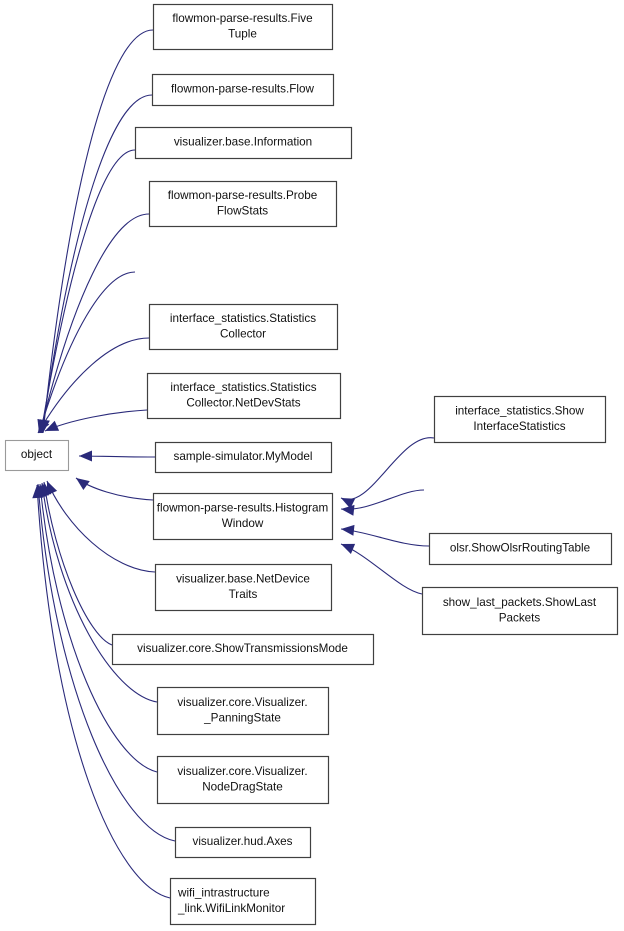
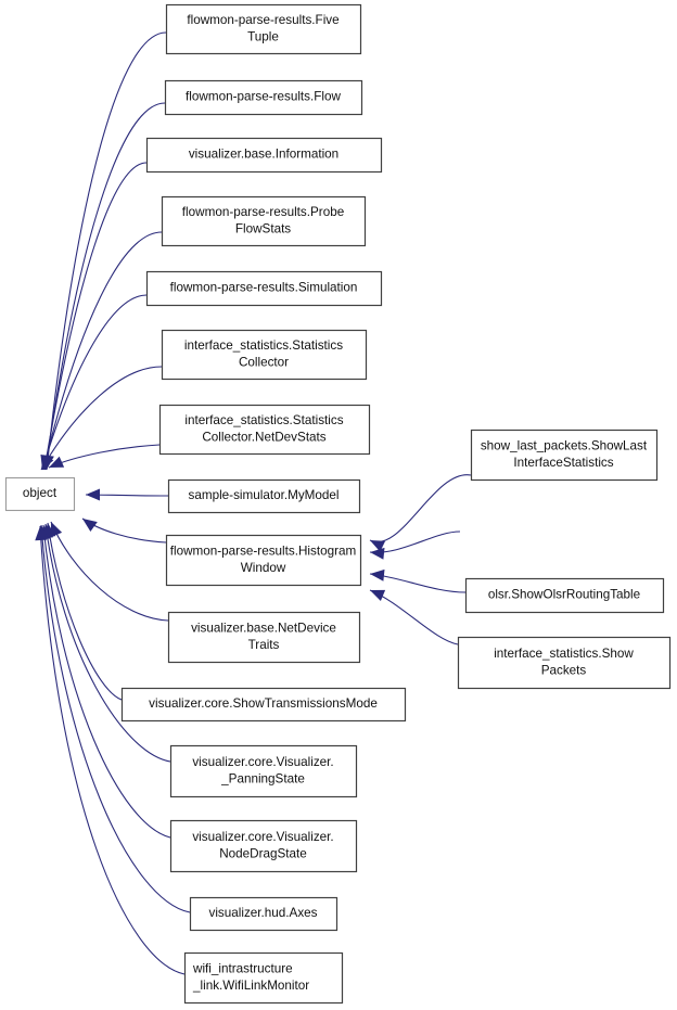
  object
  flowmon-parse-results.Five
  Tuple
  flowmon-parse-results.Flow
  visualizer.base.Information
  flowmon-parse-results.Probe
  FlowStats
+ flowmon-parse-results.Simulation
  interface_statistics.Statistics
  Collector
  interface_statistics.Statistics
  Collector.NetDevStats
  sample-simulator.MyModel
  flowmon-parse-results.Histogram
  Window
  visualizer.base.NetDevice
  Traits
  visualizer.core.ShowTransmissionsMode
  visualizer.core.Visualizer.
  _PanningState
  visualizer.core.Visualizer.
  NodeDragState
  visualizer.hud.Axes
  wifi_intrastructure
  _link.WifiLinkMonitor
- interface_statistics.Show
+ show_last_packets.ShowLast
  InterfaceStatistics
  olsr.ShowOlsrRoutingTable
- show_last_packets.ShowLast
+ interface_statistics.Show
  Packets
